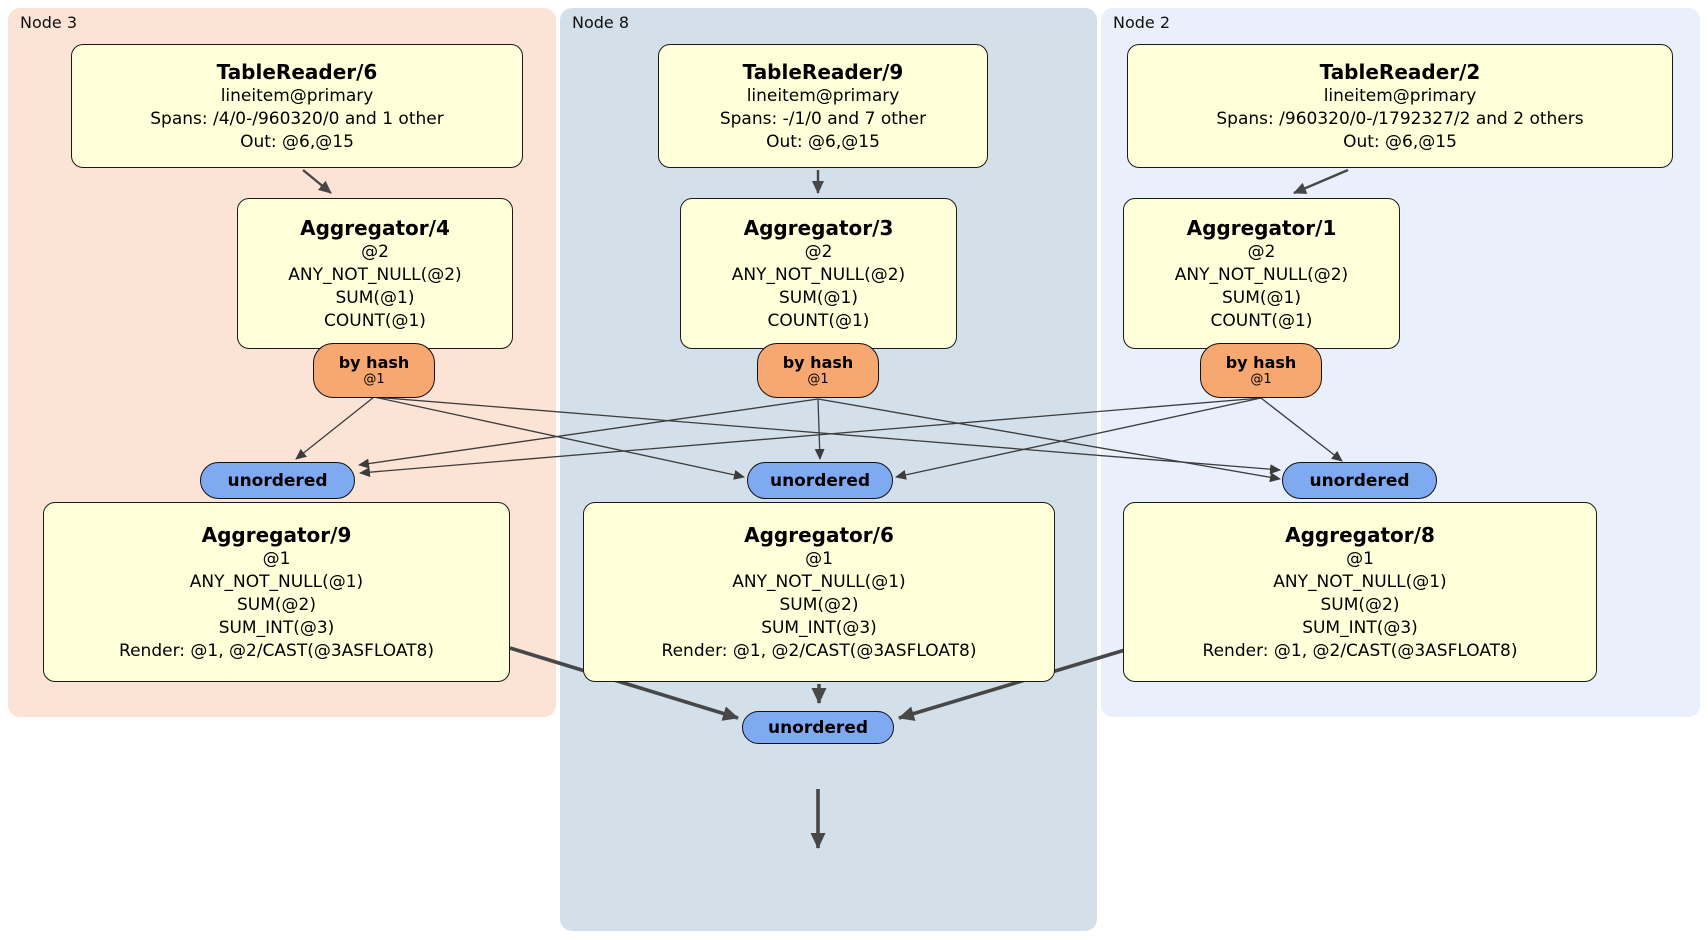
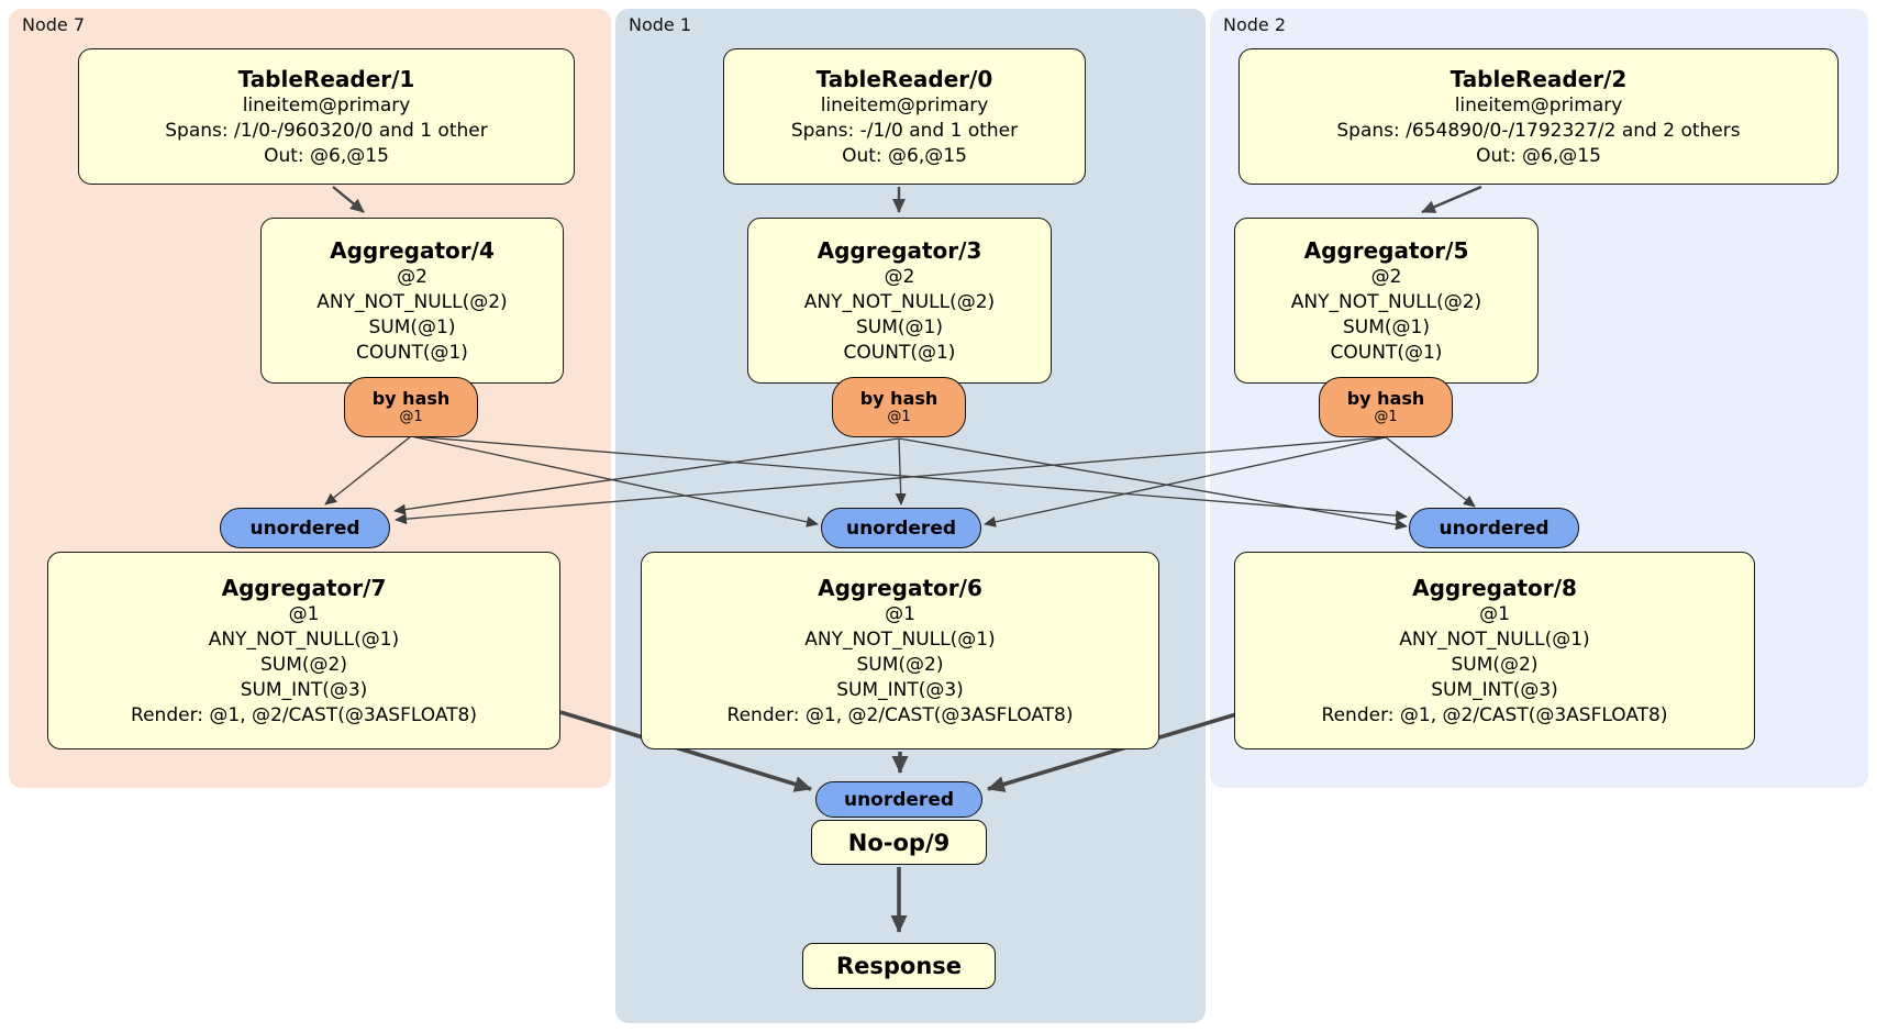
- Node 3
+ Node 7
- Node 8
+ Node 1
  Node 2
- TableReader/6
+ TableReader/1
  lineitem@primary
- Spans: /4/0-/960320/0 and 1 other
+ Spans: /1/0-/960320/0 and 1 other
  Out: @6,@15
  Aggregator/4
  @2
  ANY_NOT_NULL(@2)
  SUM(@1)
  COUNT(@1)
  by hash
  @1
  unordered
- Aggregator/9
+ Aggregator/7
  @1
  ANY_NOT_NULL(@1)
  SUM(@2)
  SUM_INT(@3)
  Render: @1, @2/CAST(@3ASFLOAT8)
- TableReader/9
+ TableReader/0
  lineitem@primary
- Spans: -/1/0 and 7 other
+ Spans: -/1/0 and 1 other
  Out: @6,@15
  Aggregator/3
  @2
  ANY_NOT_NULL(@2)
  SUM(@1)
  COUNT(@1)
  by hash
  @1
  unordered
  Aggregator/6
  @1
  ANY_NOT_NULL(@1)
  SUM(@2)
  SUM_INT(@3)
  Render: @1, @2/CAST(@3ASFLOAT8)
  TableReader/2
  lineitem@primary
- Spans: /960320/0-/1792327/2 and 2 others
+ Spans: /654890/0-/1792327/2 and 2 others
  Out: @6,@15
- Aggregator/1
+ Aggregator/5
  @2
  ANY_NOT_NULL(@2)
  SUM(@1)
  COUNT(@1)
  by hash
  @1
  unordered
  Aggregator/8
  @1
  ANY_NOT_NULL(@1)
  SUM(@2)
  SUM_INT(@3)
  Render: @1, @2/CAST(@3ASFLOAT8)
  unordered
+ No-op/9
+ Response
